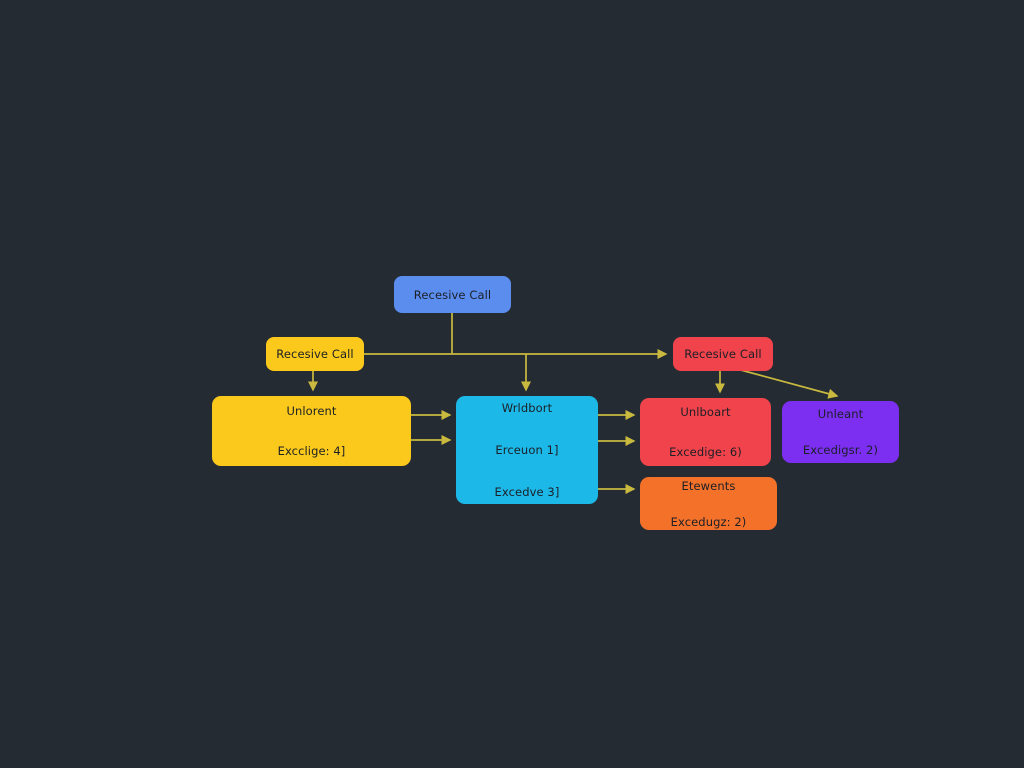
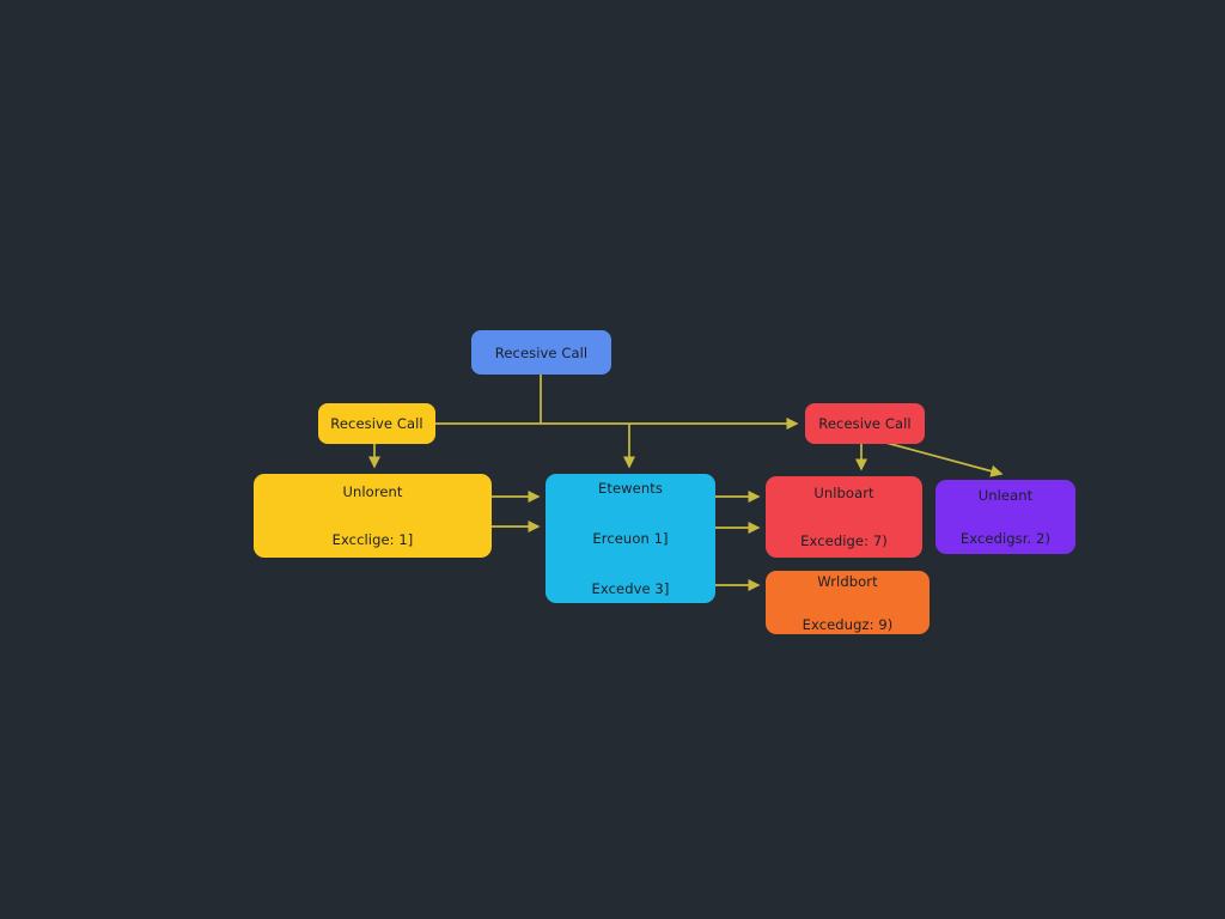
  Recesive Call
  Recesive Call
  Recesive Call
  Unlorent
- Excclige: 4]
+ Excclige: 1]
- Wrldbort
+ Etewents
  Erceuon 1]
  Excedve 3]
  Unlboart
- Excedige: 6)
+ Excedige: 7)
  Unleant
  Excedigsr. 2)
- Etewents
+ Wrldbort
- Excedugz: 2)
+ Excedugz: 9)
